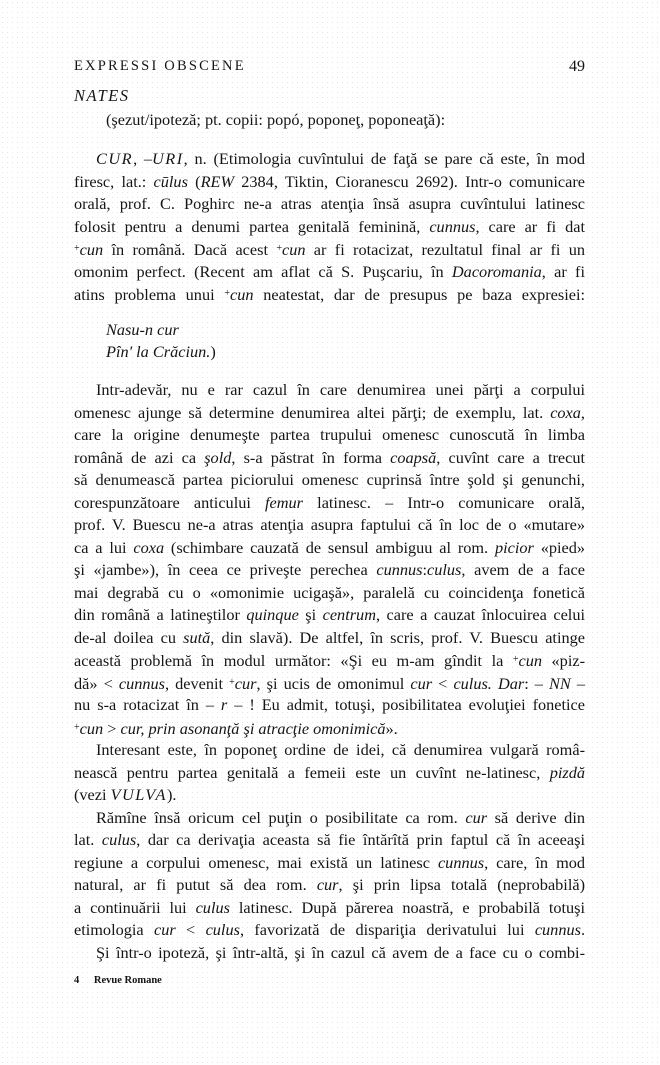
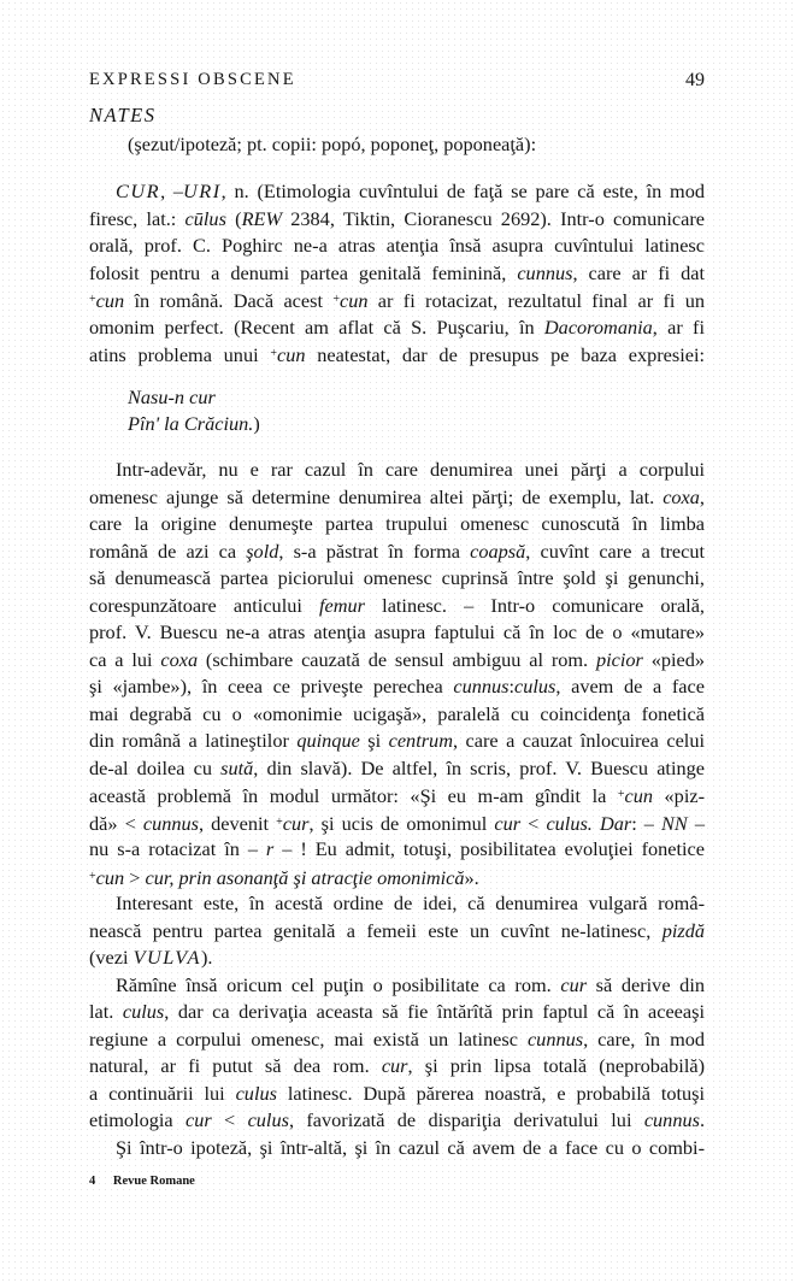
  EXPRESSI OBSCENE
  49
  NATES
  (şezut/ipoteză; pt. copii: popó, poponeţ, poponeaţă):
  CUR, –URI, n. (Etimologia cuvîntului de faţă se pare că este, în mod
  firesc, lat.: cūlus (REW 2384, Tiktin, Cioranescu 2692). Intr-o comunicare
  orală, prof. C. Poghirc ne-a atras atenţia însă asupra cuvîntului latinesc
  folosit pentru a denumi partea genitală feminină, cunnus, care ar fi dat
  +cun în română. Dacă acest +cun ar fi rotacizat, rezultatul final ar fi un
  omonim perfect. (Recent am aflat că S. Puşcariu, în Dacoromania, ar fi
  atins problema unui +cun neatestat, dar de presupus pe baza expresiei:
  Nasu-n cur
  Pîn' la Crăciun.)
  Intr-adevăr, nu e rar cazul în care denumirea unei părţi a corpului
  omenesc ajunge să determine denumirea altei părţi; de exemplu, lat. coxa,
  care la origine denumeşte partea trupului omenesc cunoscută în limba
  română de azi ca şold, s-a păstrat în forma coapsă, cuvînt care a trecut
  să denumească partea piciorului omenesc cuprinsă între şold şi genunchi,
  corespunzătoare anticului femur latinesc. – Intr-o comunicare orală,
  prof. V. Buescu ne-a atras atenţia asupra faptului că în loc de o «mutare»
  ca a lui coxa (schimbare cauzată de sensul ambiguu al rom. picior «pied»
  şi «jambe»), în ceea ce priveşte perechea cunnus:culus, avem de a face
  mai degrabă cu o «omonimie ucigaşă», paralelă cu coincidenţa fonetică
  din română a latineştilor quinque şi centrum, care a cauzat înlocuirea celui
  de-al doilea cu sută, din slavă). De altfel, în scris, prof. V. Buescu atinge
  această problemă în modul următor: «Şi eu m-am gîndit la +cun «piz-
  dă» < cunnus, devenit +cur, şi ucis de omonimul cur < culus. Dar: – NN –
  nu s-a rotacizat în – r – ! Eu admit, totuşi, posibilitatea evoluţiei fonetice
  +cun > cur, prin asonanţă şi atracţie omonimică».
- Interesant este, în poponeţ ordine de idei, că denumirea vulgară româ-
+ Interesant este, în acestă ordine de idei, că denumirea vulgară româ-
  nească pentru partea genitală a femeii este un cuvînt ne-latinesc, pizdă
  (vezi VULVA).
  Rămîne însă oricum cel puţin o posibilitate ca rom. cur să derive din
  lat. culus, dar ca derivaţia aceasta să fie întărîtă prin faptul că în aceeaşi
  regiune a corpului omenesc, mai există un latinesc cunnus, care, în mod
  natural, ar fi putut să dea rom. cur, şi prin lipsa totală (neprobabilă)
  a continuării lui culus latinesc. După părerea noastră, e probabilă totuşi
  etimologia cur < culus, favorizată de dispariţia derivatului lui cunnus.
  Şi într-o ipoteză, şi într-altă, şi în cazul că avem de a face cu o combi-
  4 Revue Romane
